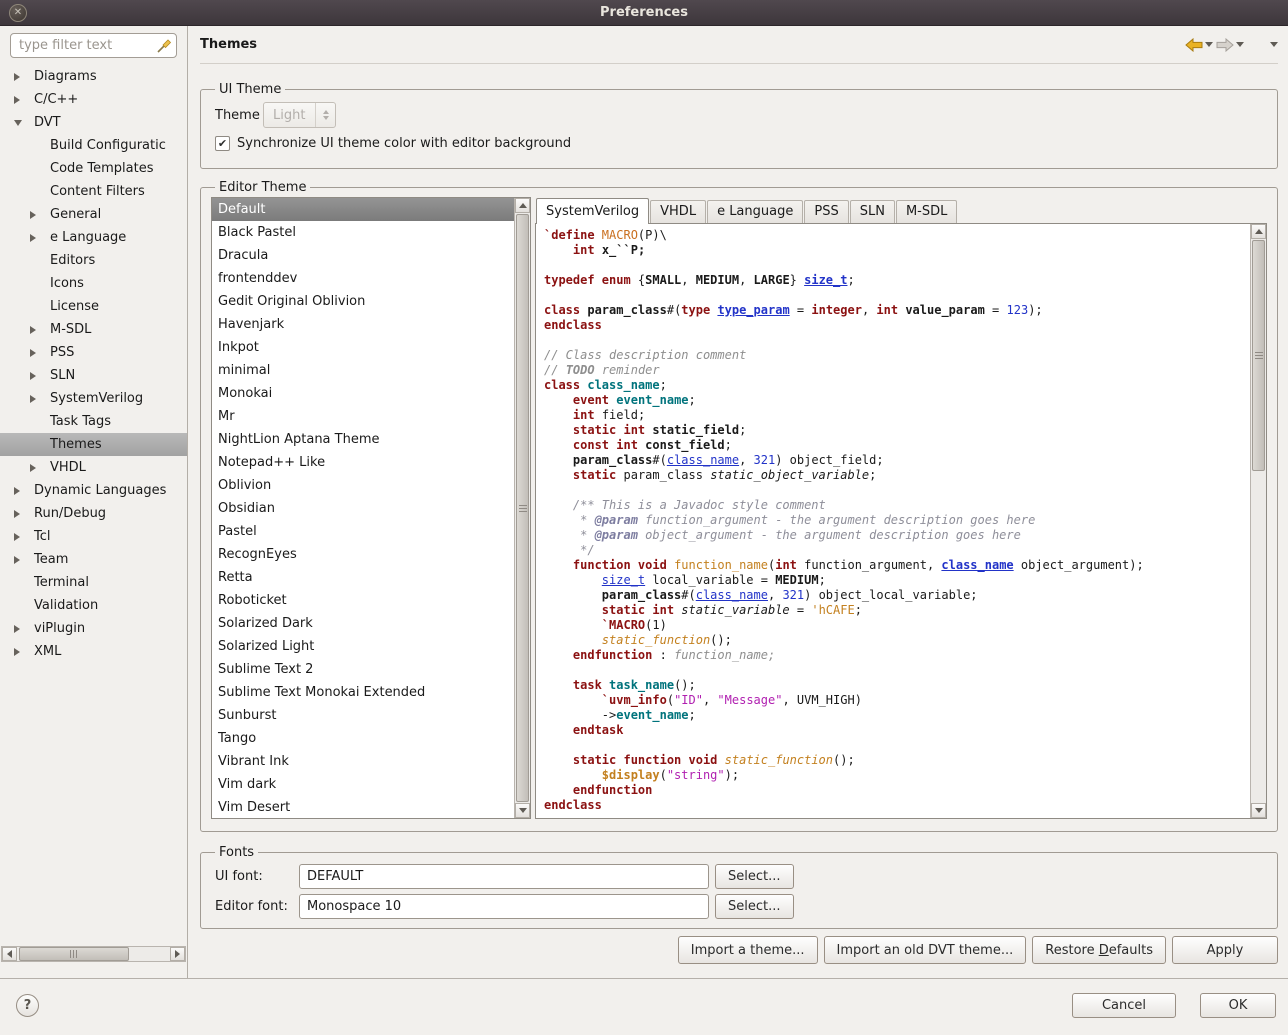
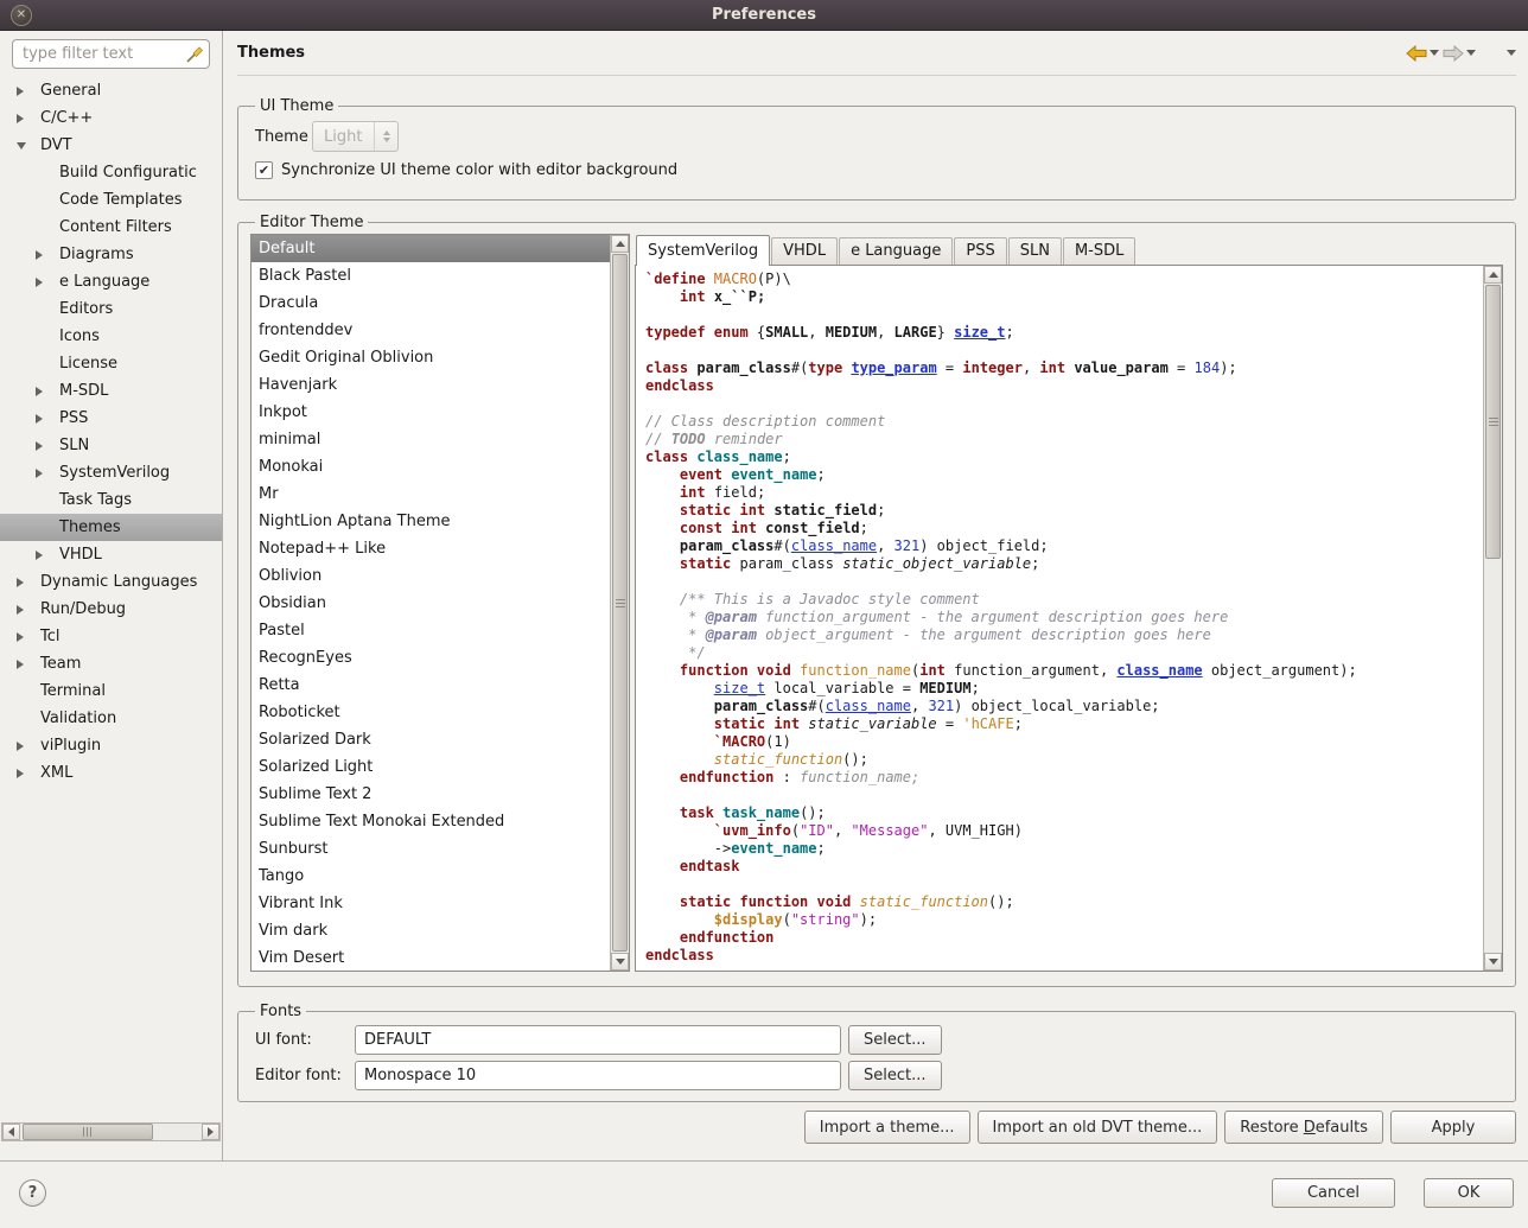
  ✕
  Preferences
  type filter text
- Diagrams
+ General
  C/C++
  DVT
  Build Configuratic
  Code Templates
  Content Filters
- General
+ Diagrams
  e Language
  Editors
  Icons
  License
  M-SDL
  PSS
  SLN
  SystemVerilog
  Task Tags
  Themes
  VHDL
  Dynamic Languages
  Run/Debug
  Tcl
  Team
  Terminal
  Validation
  viPlugin
  XML
  Themes
  UI Theme
  Theme
  Light
  ✔
  Synchronize UI theme color with editor background
  Editor Theme
  Default
  Black Pastel
  Dracula
  frontenddev
  Gedit Original Oblivion
  Havenjark
  Inkpot
  minimal
  Monokai
  Mr
  NightLion Aptana Theme
  Notepad++ Like
  Oblivion
  Obsidian
  Pastel
  RecognEyes
  Retta
  Roboticket
  Solarized Dark
  Solarized Light
  Sublime Text 2
  Sublime Text Monokai Extended
  Sunburst
  Tango
  Vibrant Ink
  Vim dark
  Vim Desert
  SystemVerilog
  VHDL
  e Language
  PSS
  SLN
  M-SDL
- `define MACRO(P)\ int x_``P; typedef enum {SMALL, MEDIUM, LARGE} size_t; class param_class#(type type_param = integer, int value_param = 123); endclass // Class description comment // TODO reminder class class_name; event event_name; int field; static int static_field; const int const_field; param_class#(class_name, 321) object_field; static param_class static_object_variable; /** This is a Javadoc style comment * @param function_argument - the argument description goes here * @param object_argument - the argument description goes here */ function void function_name(int function_argument, class_name object_argument); size_t local_variable = MEDIUM; param_class#(class_name, 321) object_local_variable; static int static_variable = 'hCAFE; `MACRO(1) static_function(); endfunction : function_name; task task_name(); `uvm_info("ID", "Message", UVM_HIGH) ->event_name; endtask static function void static_function(); $display("string"); endfunction endclass
+ `define MACRO(P)\ int x_``P; typedef enum {SMALL, MEDIUM, LARGE} size_t; class param_class#(type type_param = integer, int value_param = 184); endclass // Class description comment // TODO reminder class class_name; event event_name; int field; static int static_field; const int const_field; param_class#(class_name, 321) object_field; static param_class static_object_variable; /** This is a Javadoc style comment * @param function_argument - the argument description goes here * @param object_argument - the argument description goes here */ function void function_name(int function_argument, class_name object_argument); size_t local_variable = MEDIUM; param_class#(class_name, 321) object_local_variable; static int static_variable = 'hCAFE; `MACRO(1) static_function(); endfunction : function_name; task task_name(); `uvm_info("ID", "Message", UVM_HIGH) ->event_name; endtask static function void static_function(); $display("string"); endfunction endclass
  Fonts
  UI font:
  DEFAULT
  Select...
  Editor font:
  Monospace 10
  Select...
  Import a theme...
  Import an old DVT theme...
  Restore Defaults
  Apply
  ?
  Cancel
  OK
